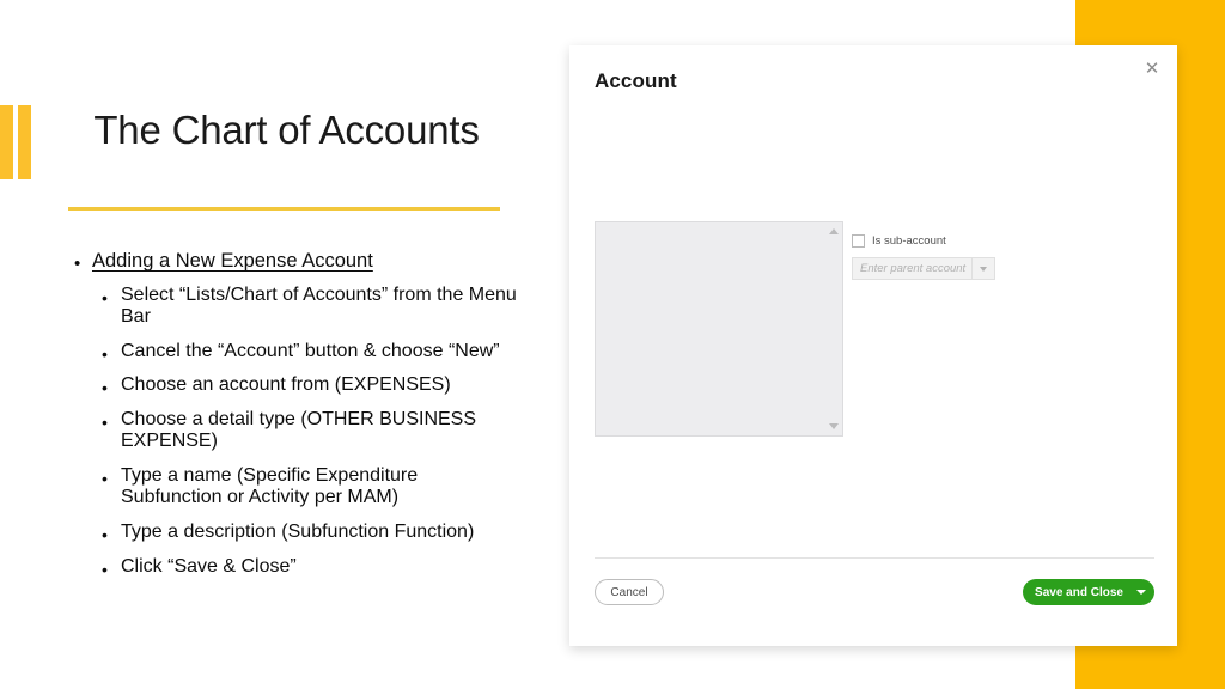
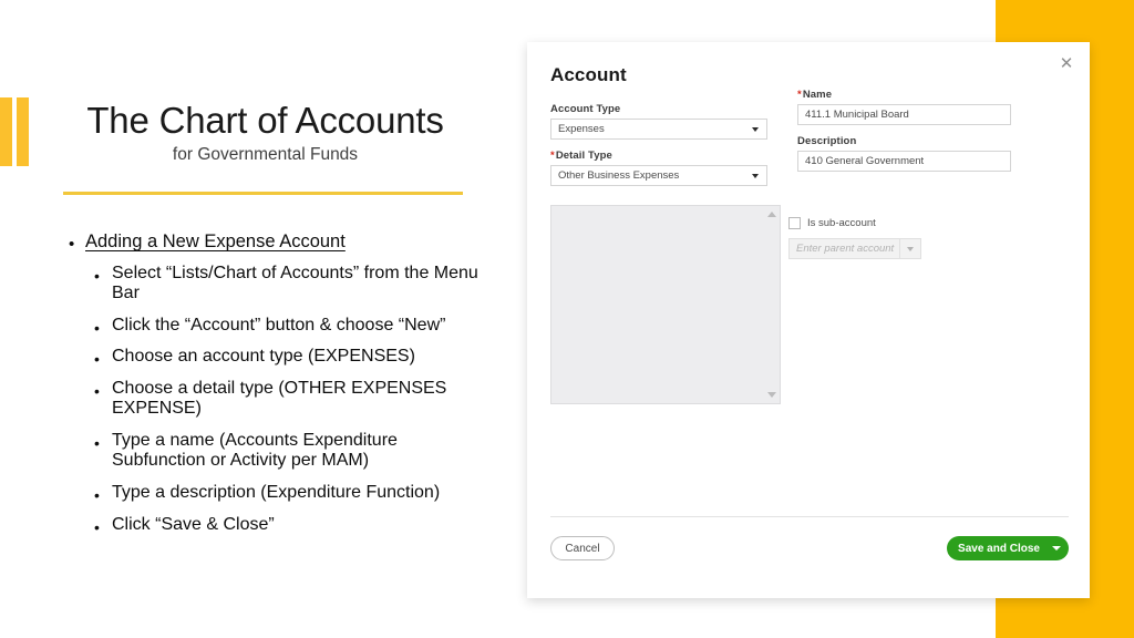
  The Chart of Accounts
+ for Governmental Funds
  •
  Adding a New Expense Account
  •
  Select “Lists/Chart of Accounts” from the Menu Bar
  •
- Cancel the “Account” button & choose “New”
+ Click the “Account” button & choose “New”
  •
- Choose an account from (EXPENSES)
+ Choose an account type (EXPENSES)
  •
- Choose a detail type (OTHER BUSINESS EXPENSE)
+ Choose a detail type (OTHER EXPENSES EXPENSE)
  •
- Type a name (Specific Expenditure Subfunction or Activity per MAM)
+ Type a name (Accounts Expenditure Subfunction or Activity per MAM)
  •
- Type a description (Subfunction Function)
+ Type a description (Expenditure Function)
  •
  Click “Save & Close”
  ✕
  Account
+ Account Type
+ Expenses
+ *Detail Type
+ Other Business Expenses
+ *Name
+ 411.1 Municipal Board
+ Description
+ 410 General Government
  Is sub-account
  Enter parent account
  Cancel
  Save and Close
